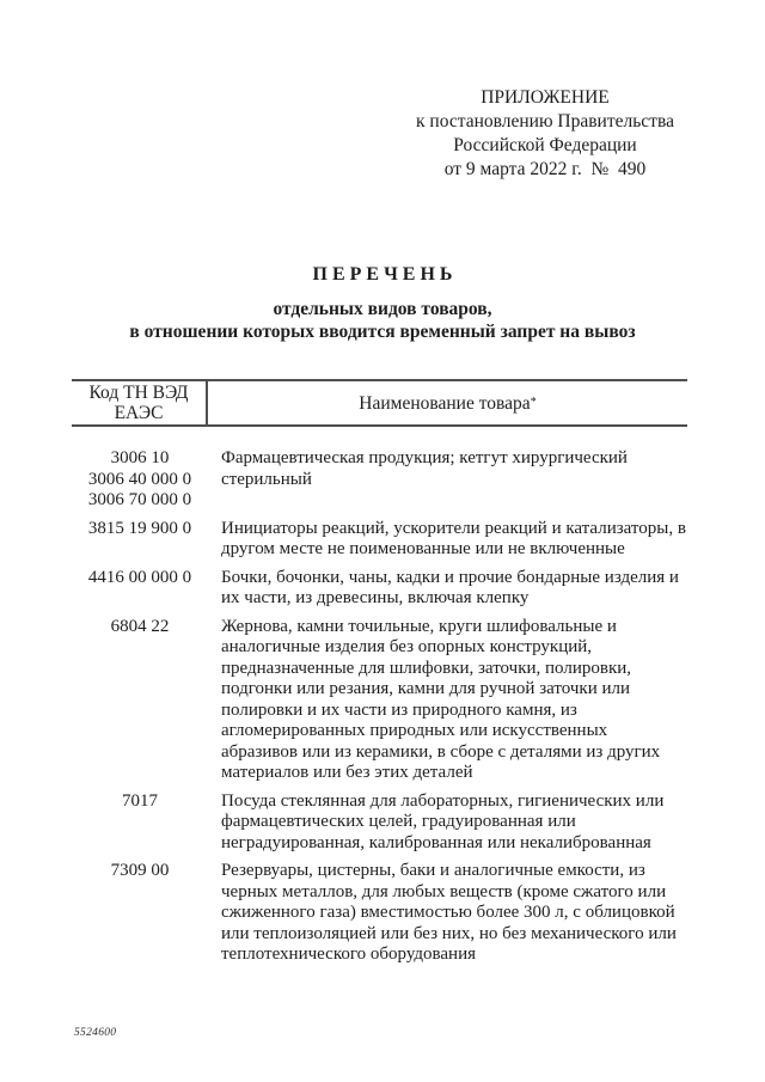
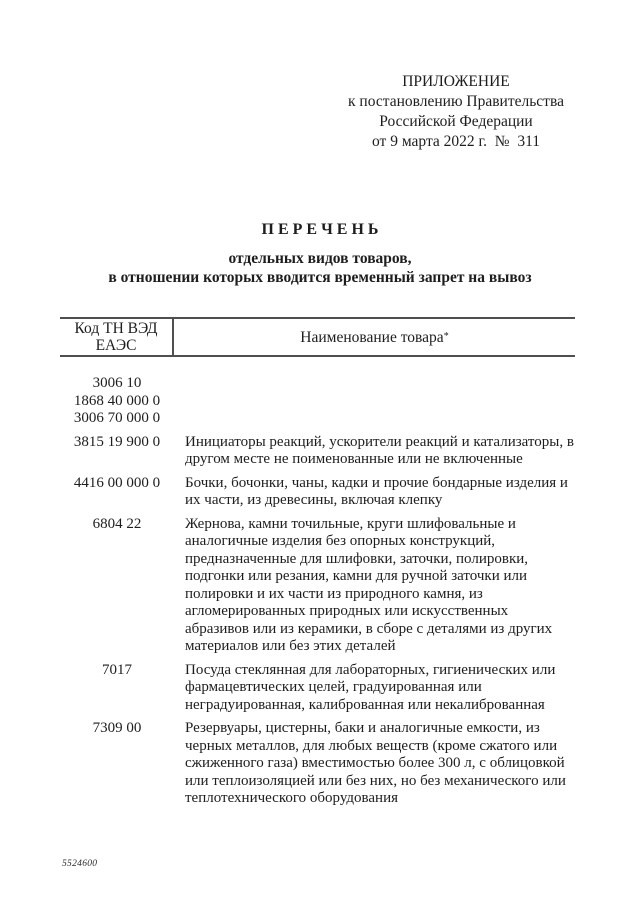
  ПРИЛОЖЕНИЕ
  к постановлению Правительства
  Российской Федерации
- от 9 марта 2022 г. № 490
+ от 9 марта 2022 г. № 311
  П Е Р Е Ч Е Н Ь
  отдельных видов товаров,
  в отношении которых вводится временный запрет на вывоз
  Код ТН ВЭД ЕАЭС
  Наименование товара
  *
  3006 10
- 3006 40 000 0
+ 1868 40 000 0
  3006 70 000 0
- Фармацевтическая продукция; кетгут хирургический стерильный
  3815 19 900 0
  Инициаторы реакций, ускорители реакций и катализаторы, в другом месте не поименованные или не включенные
  4416 00 000 0
  Бочки, бочонки, чаны, кадки и прочие бондарные изделия и их части, из древесины, включая клепку
  6804 22
  Жернова, камни точильные, круги шлифовальные и аналогичные изделия без опорных конструкций, предназначенные для шлифовки, заточки, полировки, подгонки или резания, камни для ручной заточки или полировки и их части из природного камня, из агломерированных природных или искусственных абразивов или из керамики, в сборе с деталями из других материалов или без этих деталей
  7017
  Посуда стеклянная для лабораторных, гигиенических или фармацевтических целей, градуированная или неградуированная, калиброванная или некалиброванная
  7309 00
  Резервуары, цистерны, баки и аналогичные емкости, из черных металлов, для любых веществ (кроме сжатого или сжиженного газа) вместимостью более 300 л, с облицовкой или теплоизоляцией или без них, но без механического или теплотехнического оборудования
  5524600
